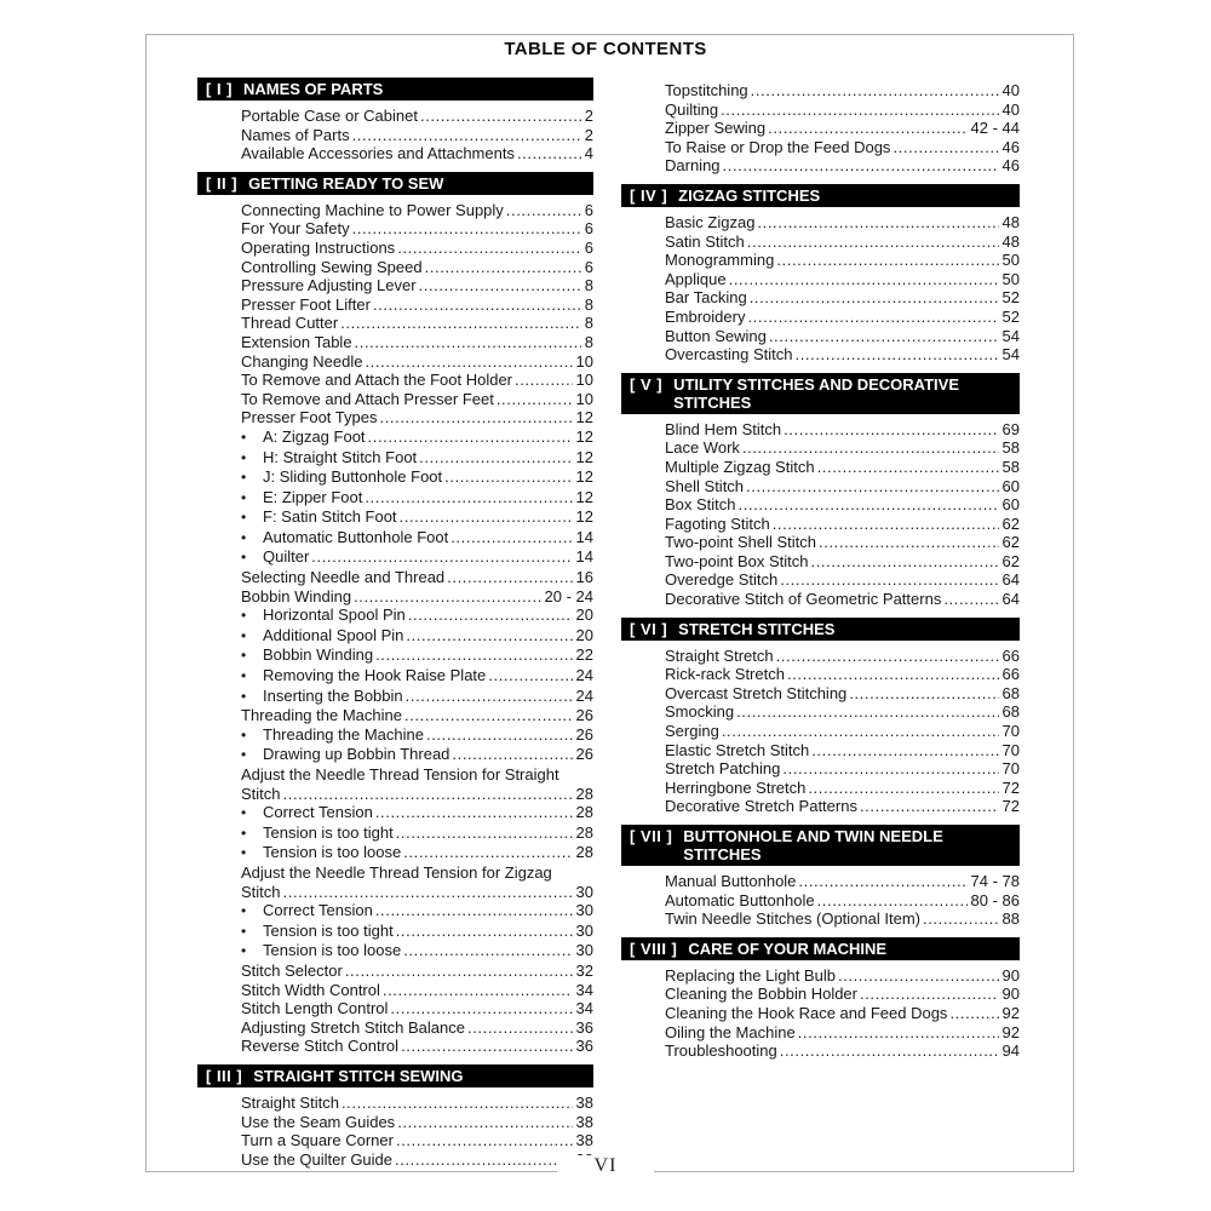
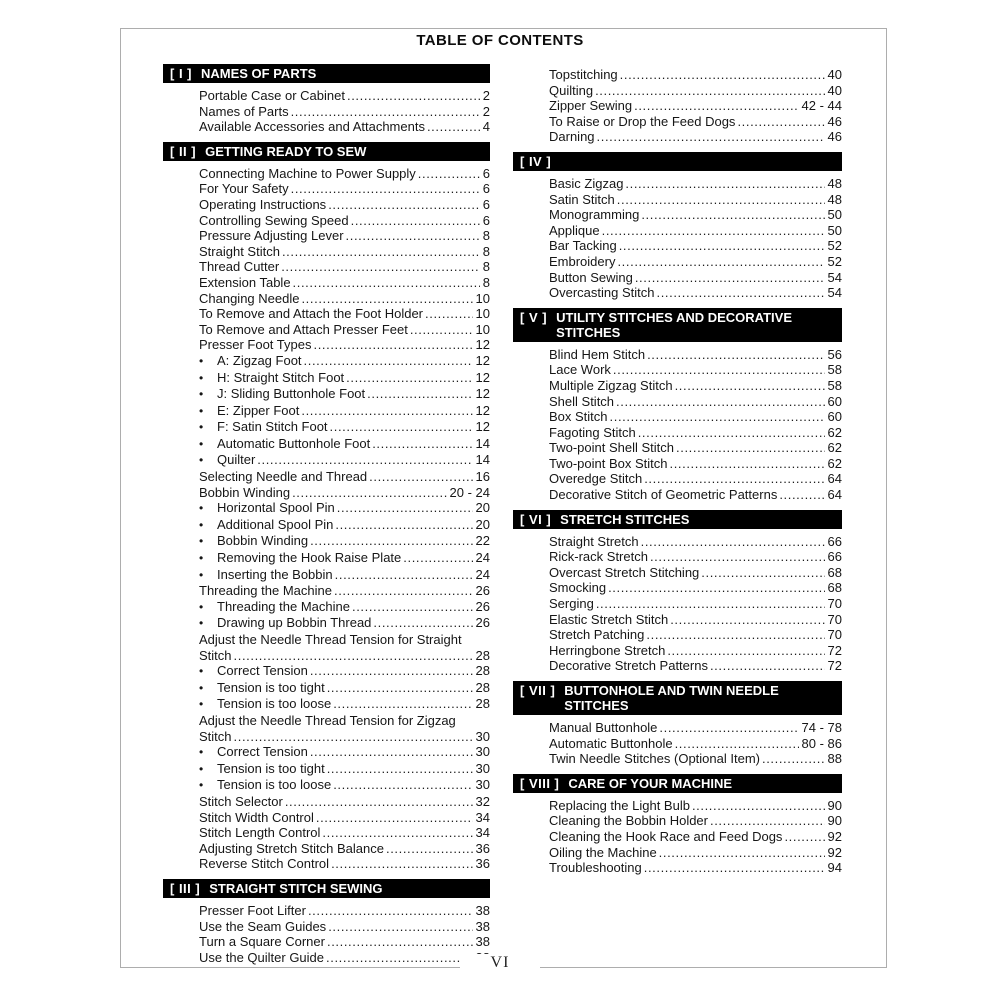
  TABLE OF CONTENTS
  [ I ]
  NAMES OF PARTS
  Portable Case or Cabinet
  2
  Names of Parts
  2
  Available Accessories and Attachments
  4
  [ II ]
  GETTING READY TO SEW
  Connecting Machine to Power Supply
  6
  For Your Safety
  6
  Operating Instructions
  6
  Controlling Sewing Speed
  6
  Pressure Adjusting Lever
  8
- Presser Foot Lifter
+ Straight Stitch
  8
  Thread Cutter
  8
  Extension Table
  8
  Changing Needle
  10
  To Remove and Attach the Foot Holder
  10
  To Remove and Attach Presser Feet
  10
  Presser Foot Types
  12
  •
  A: Zigzag Foot
  12
  •
  H: Straight Stitch Foot
  12
  •
  J: Sliding Buttonhole Foot
  12
  •
  E: Zipper Foot
  12
  •
  F: Satin Stitch Foot
  12
  •
  Automatic Buttonhole Foot
  14
  •
  Quilter
  14
  Selecting Needle and Thread
  16
  Bobbin Winding
  20 - 24
  •
  Horizontal Spool Pin
  20
  •
  Additional Spool Pin
  20
  •
  Bobbin Winding
  22
  •
  Removing the Hook Raise Plate
  24
  •
  Inserting the Bobbin
  24
  Threading the Machine
  26
  •
  Threading the Machine
  26
  •
  Drawing up Bobbin Thread
  26
  Adjust the Needle Thread Tension for Straight
  Stitch
  28
  •
  Correct Tension
  28
  •
  Tension is too tight
  28
  •
  Tension is too loose
  28
  Adjust the Needle Thread Tension for Zigzag
  Stitch
  30
  •
  Correct Tension
  30
  •
  Tension is too tight
  30
  •
  Tension is too loose
  30
  Stitch Selector
  32
  Stitch Width Control
  34
  Stitch Length Control
  34
  Adjusting Stretch Stitch Balance
  36
  Reverse Stitch Control
  36
  [ III ]
  STRAIGHT STITCH SEWING
- Straight Stitch
+ Presser Foot Lifter
  38
  Use the Seam Guides
  38
  Turn a Square Corner
  38
  Use the Quilter Guide
  Topstitching
  40
  Quilting
  40
  Zipper Sewing
  42 - 44
  To Raise or Drop the Feed Dogs
  46
  Darning
  46
  [ IV ]
- ZIGZAG STITCHES
  Basic Zigzag
  48
  Satin Stitch
  48
  Monogramming
  50
  Applique
  50
  Bar Tacking
  52
  Embroidery
  52
  Button Sewing
  54
  Overcasting Stitch
  54
  [ V ]
  UTILITY STITCHES AND DECORATIVE
  STITCHES
  Blind Hem Stitch
- 69
+ 56
  Lace Work
  58
  Multiple Zigzag Stitch
  58
  Shell Stitch
  60
  Box Stitch
  60
  Fagoting Stitch
  62
  Two-point Shell Stitch
  62
  Two-point Box Stitch
  62
  Overedge Stitch
  64
  Decorative Stitch of Geometric Patterns
  64
  [ VI ]
  STRETCH STITCHES
  Straight Stretch
  66
  Rick-rack Stretch
  66
  Overcast Stretch Stitching
  68
  Smocking
  68
  Serging
  70
  Elastic Stretch Stitch
  70
  Stretch Patching
  70
  Herringbone Stretch
  72
  Decorative Stretch Patterns
  72
  [ VII ]
  BUTTONHOLE AND TWIN NEEDLE
  STITCHES
  Manual Buttonhole
  74 - 78
  Automatic Buttonhole
  80 - 86
  Twin Needle Stitches (Optional Item)
  88
  [ VIII ]
  CARE OF YOUR MACHINE
  Replacing the Light Bulb
  90
  Cleaning the Bobbin Holder
  90
  Cleaning the Hook Race and Feed Dogs
  92
  Oiling the Machine
  92
  Troubleshooting
  94
  VI
